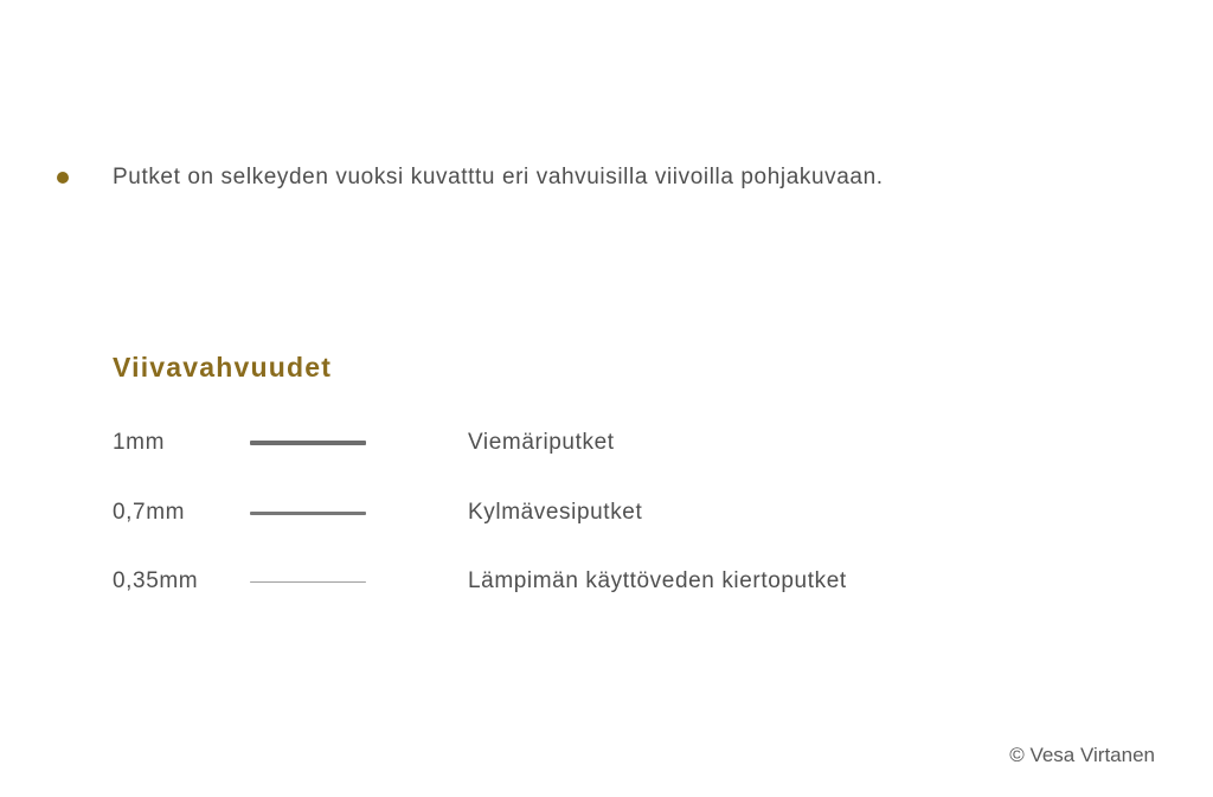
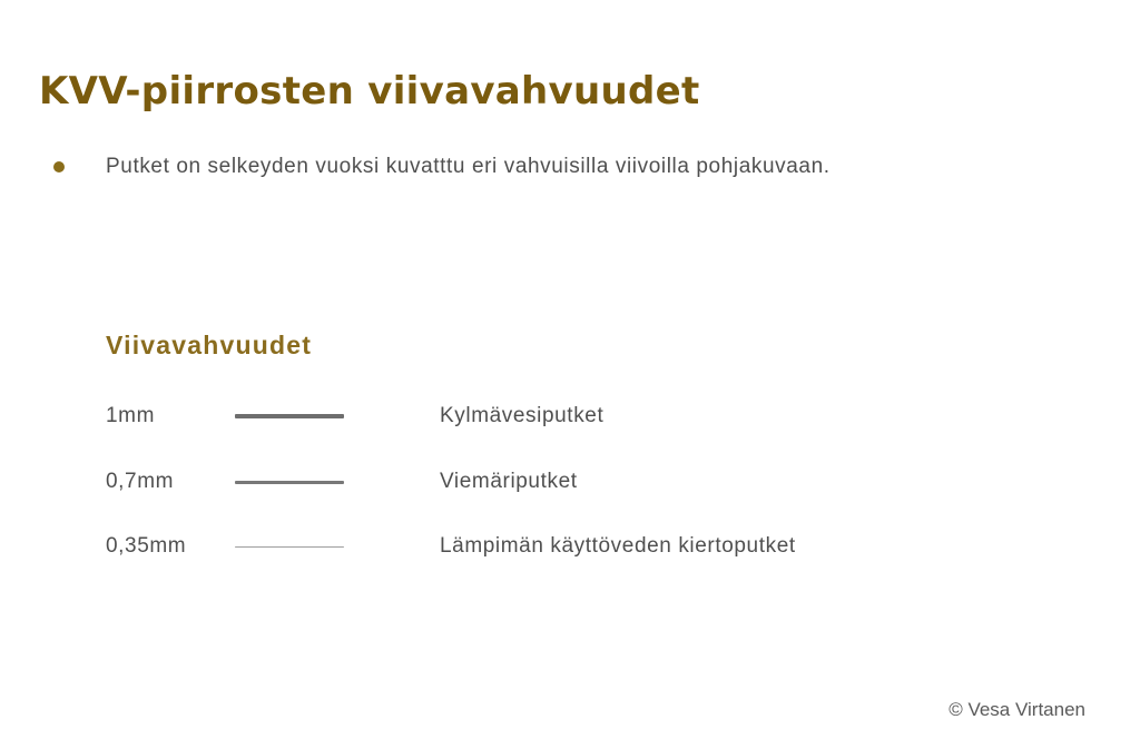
+ KVV-piirrosten viivavahvuudet
  Putket on selkeyden vuoksi kuvatttu eri vahvuisilla viivoilla pohjakuvaan.
  Viivavahvuudet
  1mm
- Viemäriputket
+ Kylmävesiputket
  0,7mm
- Kylmävesiputket
+ Viemäriputket
  0,35mm
  Lämpimän käyttöveden kiertoputket
  © Vesa Virtanen
